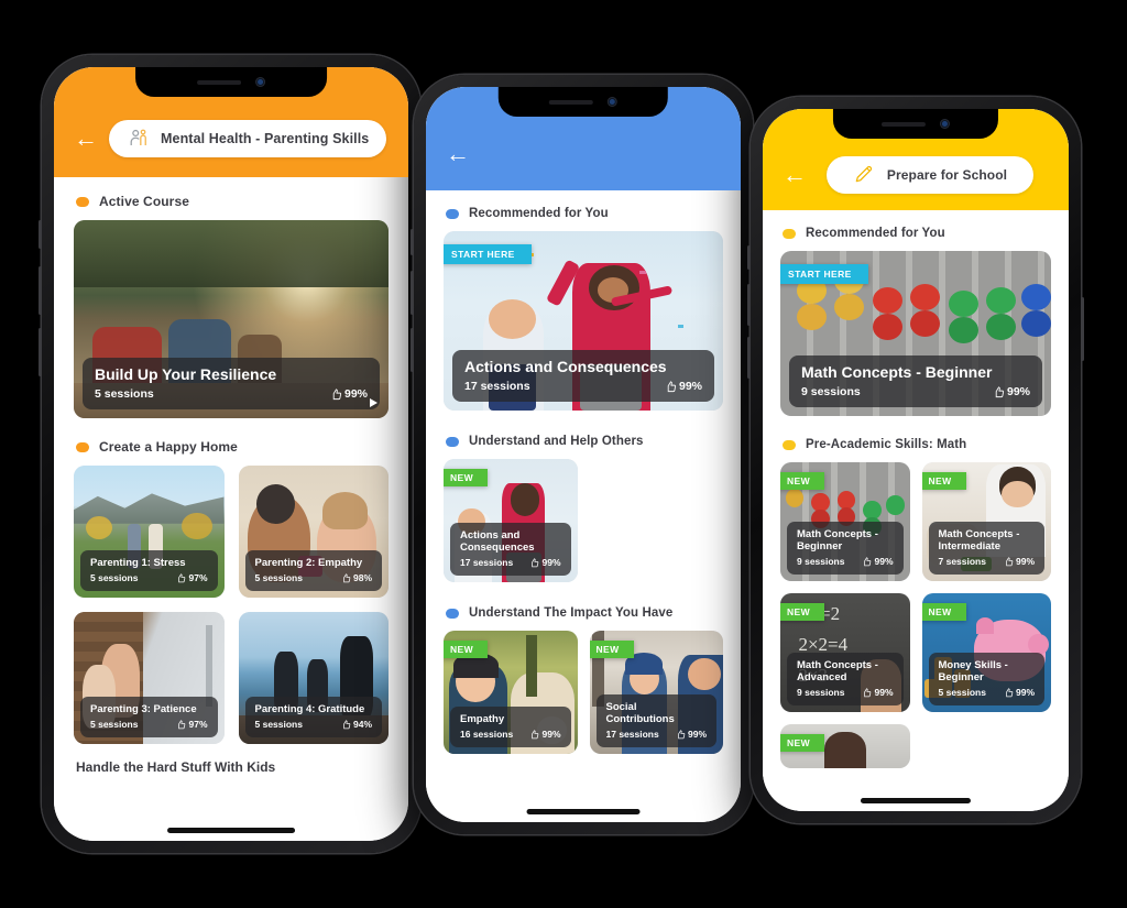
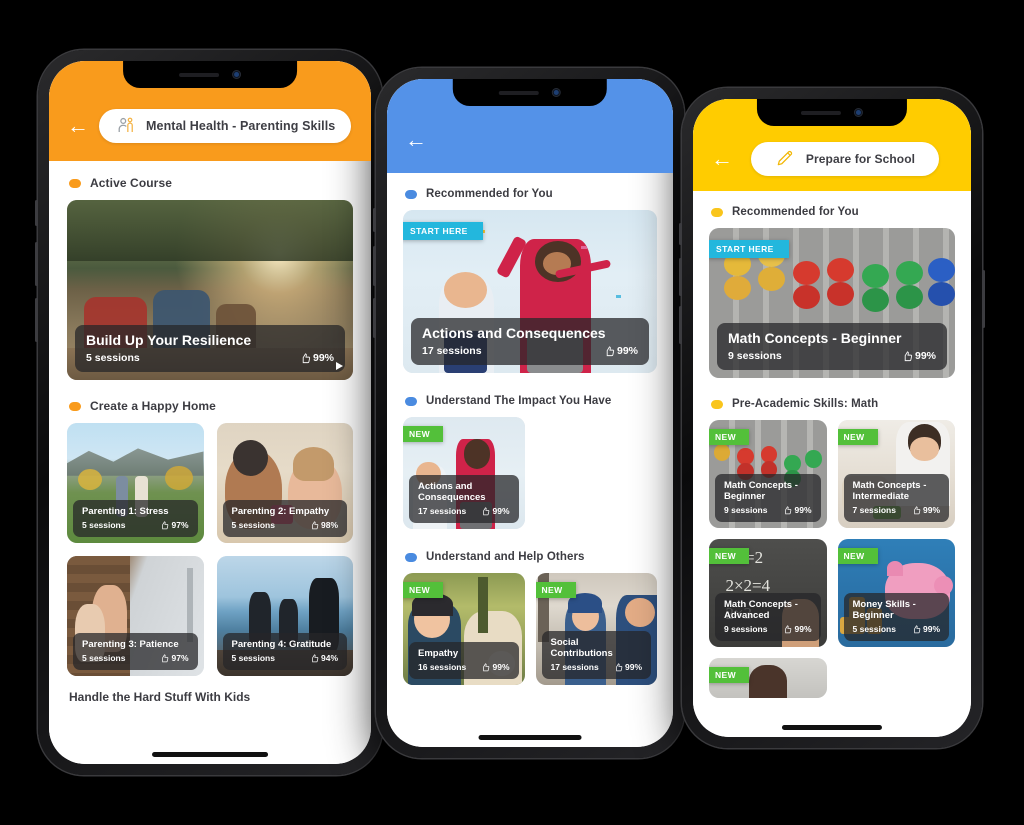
  ←
  Mental Health - Parenting Skills
  Active Course
  Build Up Your Resilience
  5 sessions
  99%
  Create a Happy Home
  Parenting 1: Stress
  5 sessions
  97%
  Parenting 2: Empathy
  5 sessions
  98%
  Parenting 3: Patience
  5 sessions
  97%
  Parenting 4: Gratitude
  5 sessions
  94%
  Handle the Hard Stuff With Kids
  ←
  Recommended for You
  START HERE
  Actions and Consequences
  17 sessions
  99%
- Understand and Help Others
+ Understand The Impact You Have
  NEW
  Actions and Consequences
  17 sessions
  99%
- Understand The Impact You Have
+ Understand and Help Others
  NEW
  Empathy
  16 sessions
  99%
  NEW
  Social Contributions
  17 sessions
  99%
  ←
  Prepare for School
  Recommended for You
  START HERE
  Math Concepts - Beginner
  9 sessions
  99%
  Pre-Academic Skills: Math
  NEW
  Math Concepts - Beginner
  9 sessions
  99%
  NEW
  Math Concepts - Intermediate
  7 sessions
  99%
  2×2=4
  2×3
  NEW
  Math Concepts - Advanced
  9 sessions
  99%
  NEW
  Money Skills - Beginner
  5 sessions
  99%
  NEW
